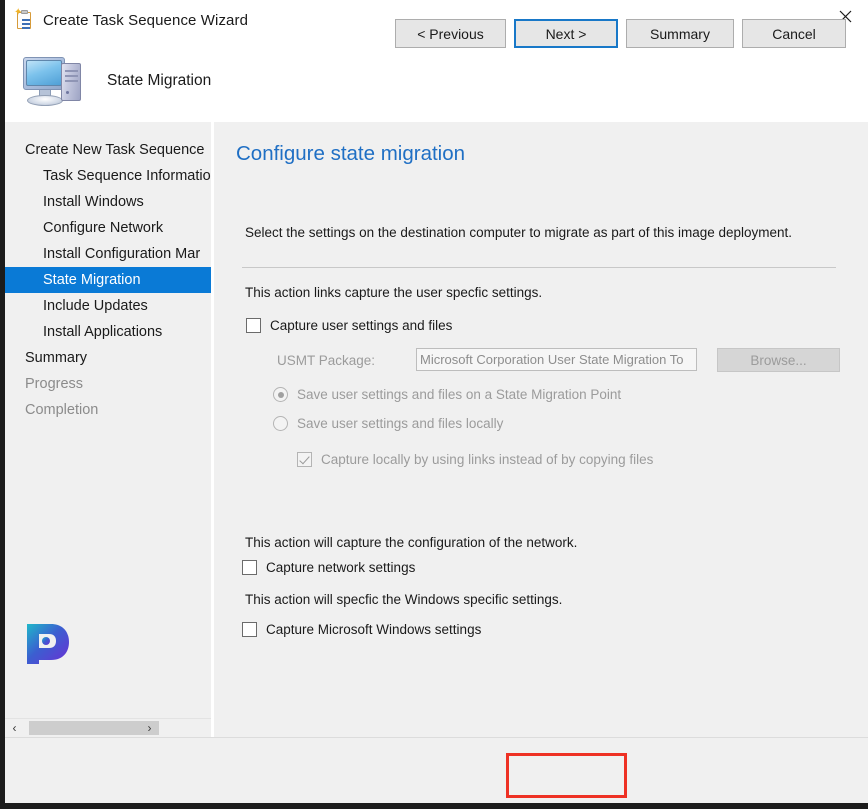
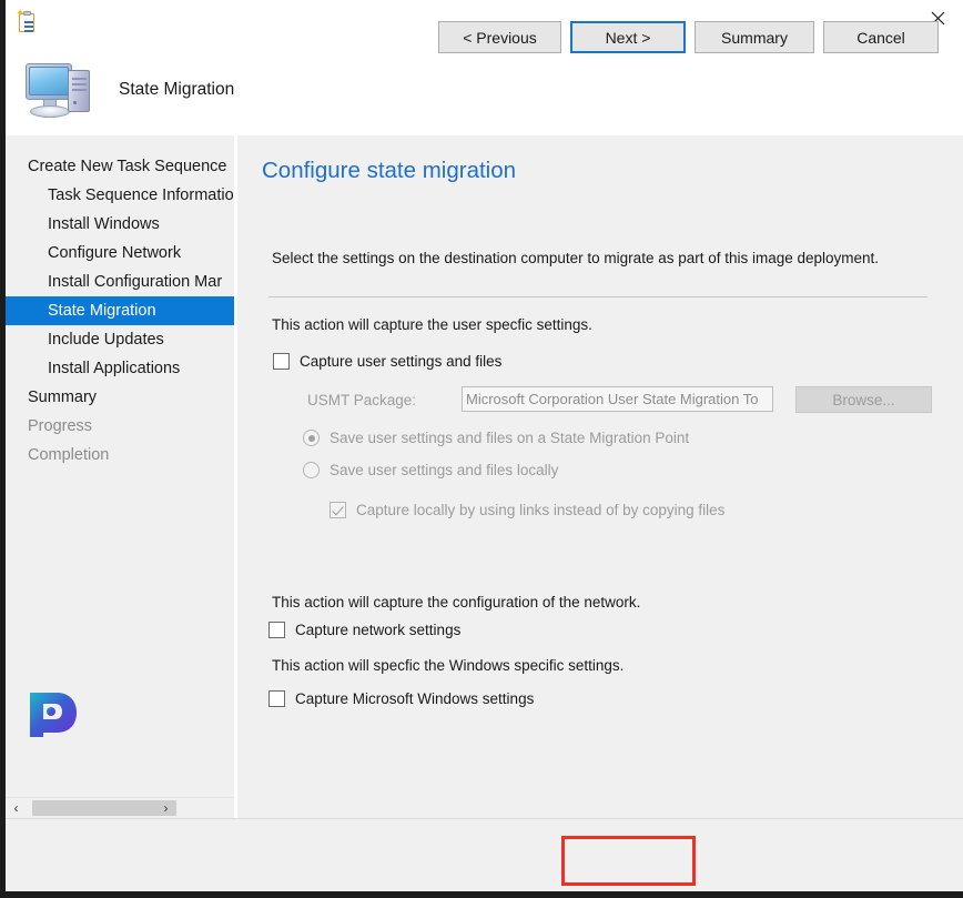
  ✦
- Create Task Sequence Wizard
  State Migration
  Create New Task Sequence
  Task Sequence Informatio
  Install Windows
  Configure Network
  Install Configuration Mar
  State Migration
  Include Updates
  Install Applications
  Summary
  Progress
  Completion
  ‹
  ›
  Configure state migration
  Select the settings on the destination computer to migrate as part of this image deployment.
- This action links capture the user specfic settings.
+ This action will capture the user specfic settings.
  This action will capture the configuration of the network.
  This action will specfic the Windows specific settings.
  Capture user settings and files
  USMT Package:
  Microsoft Corporation User State Migration To
  Browse...
  Save user settings and files on a State Migration Point
  Save user settings and files locally
  Capture locally by using links instead of by copying files
  Capture network settings
  Capture Microsoft Windows settings
  < Previous
  Next >
  Summary
  Cancel
